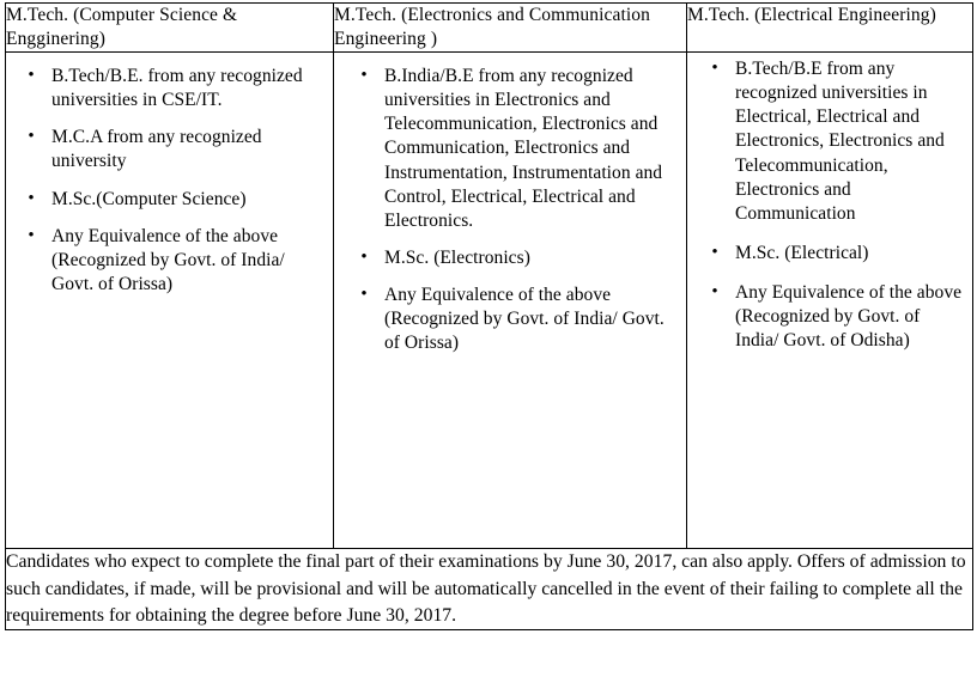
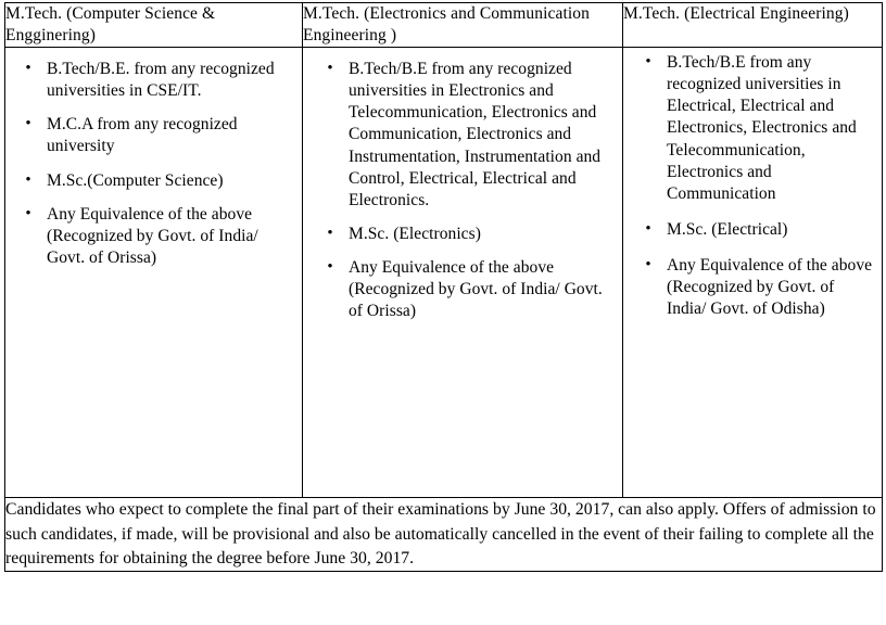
  M.Tech. (Computer Science & Engginering)	M.Tech. (Electronics and Communication Engineering )	M.Tech. (Electrical Engineering)
- • B.Tech/B.E. from any recognized universities in CSE/IT. • M.C.A from any recognized university • M.Sc.(Computer Science) • Any Equivalence of the above (Recognized by Govt. of India/ Govt. of Orissa)	• B.India/B.E from any recognized universities in Electronics and Telecommunication, Electronics and Communication, Electronics and Instrumentation, Instrumentation and Control, Electrical, Electrical and Electronics. • M.Sc. (Electronics) • Any Equivalence of the above (Recognized by Govt. of India/ Govt. of Orissa)	• B.Tech/B.E from any recognized universities in Electrical, Electrical and Electronics, Electronics and Telecommunication, Electronics and Communication • M.Sc. (Electrical) • Any Equivalence of the above (Recognized by Govt. of India/ Govt. of Odisha)
+ • B.Tech/B.E. from any recognized universities in CSE/IT. • M.C.A from any recognized university • M.Sc.(Computer Science) • Any Equivalence of the above (Recognized by Govt. of India/ Govt. of Orissa)	• B.Tech/B.E from any recognized universities in Electronics and Telecommunication, Electronics and Communication, Electronics and Instrumentation, Instrumentation and Control, Electrical, Electrical and Electronics. • M.Sc. (Electronics) • Any Equivalence of the above (Recognized by Govt. of India/ Govt. of Orissa)	• B.Tech/B.E from any recognized universities in Electrical, Electrical and Electronics, Electronics and Telecommunication, Electronics and Communication • M.Sc. (Electrical) • Any Equivalence of the above (Recognized by Govt. of India/ Govt. of Odisha)
- Candidates who expect to complete the final part of their examinations by June 30, 2017, can also apply. Offers of admission to such candidates, if made, will be provisional and will be automatically cancelled in the event of their failing to complete all the requirements for obtaining the degree before June 30, 2017.
+ Candidates who expect to complete the final part of their examinations by June 30, 2017, can also apply. Offers of admission to such candidates, if made, will be provisional and also be automatically cancelled in the event of their failing to complete all the requirements for obtaining the degree before June 30, 2017.
